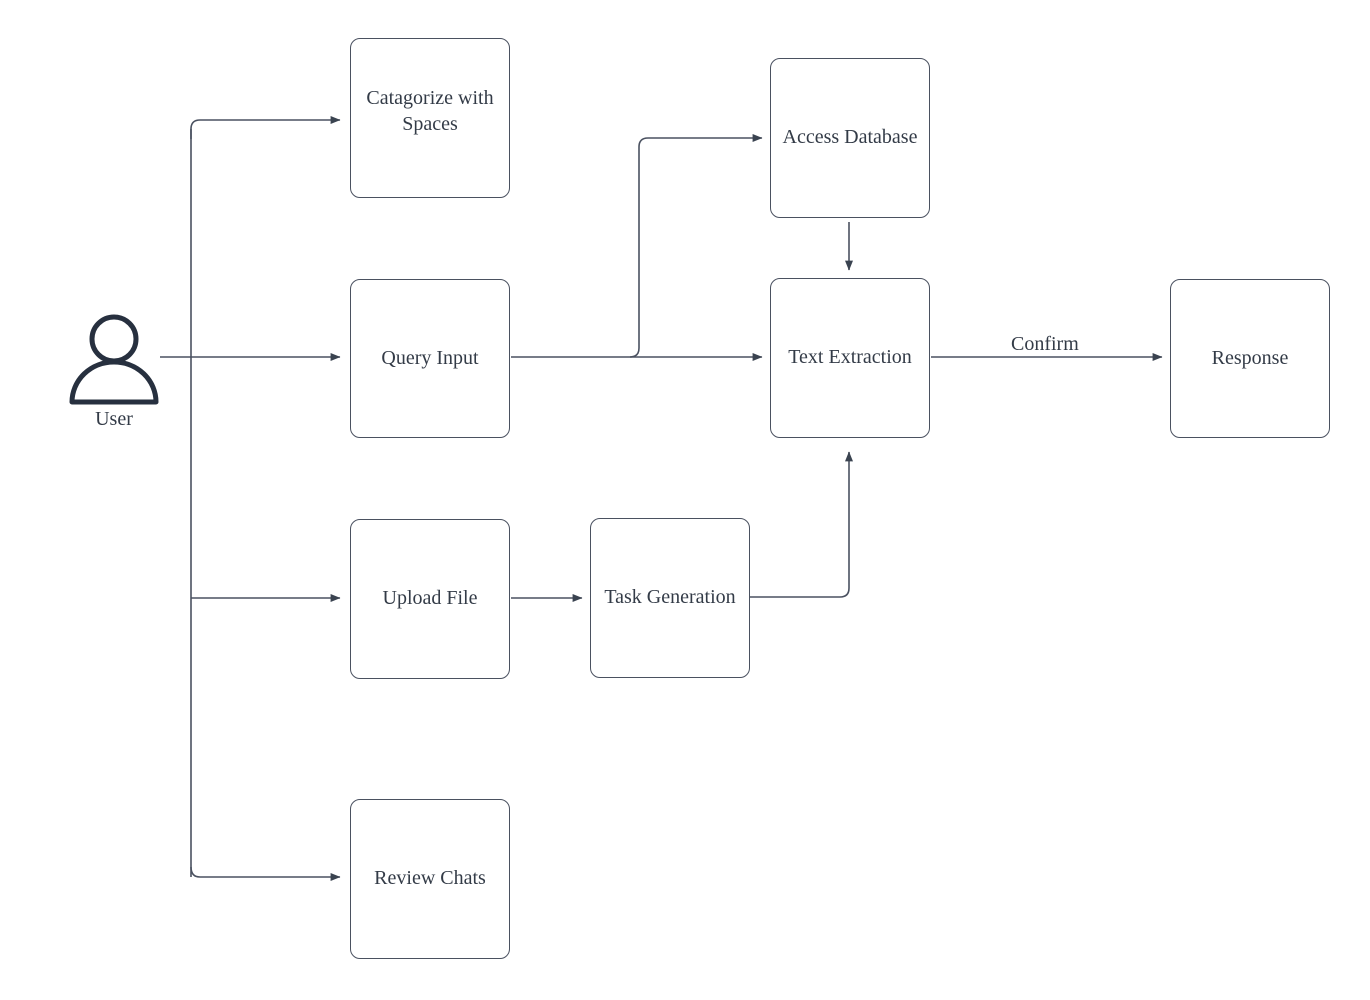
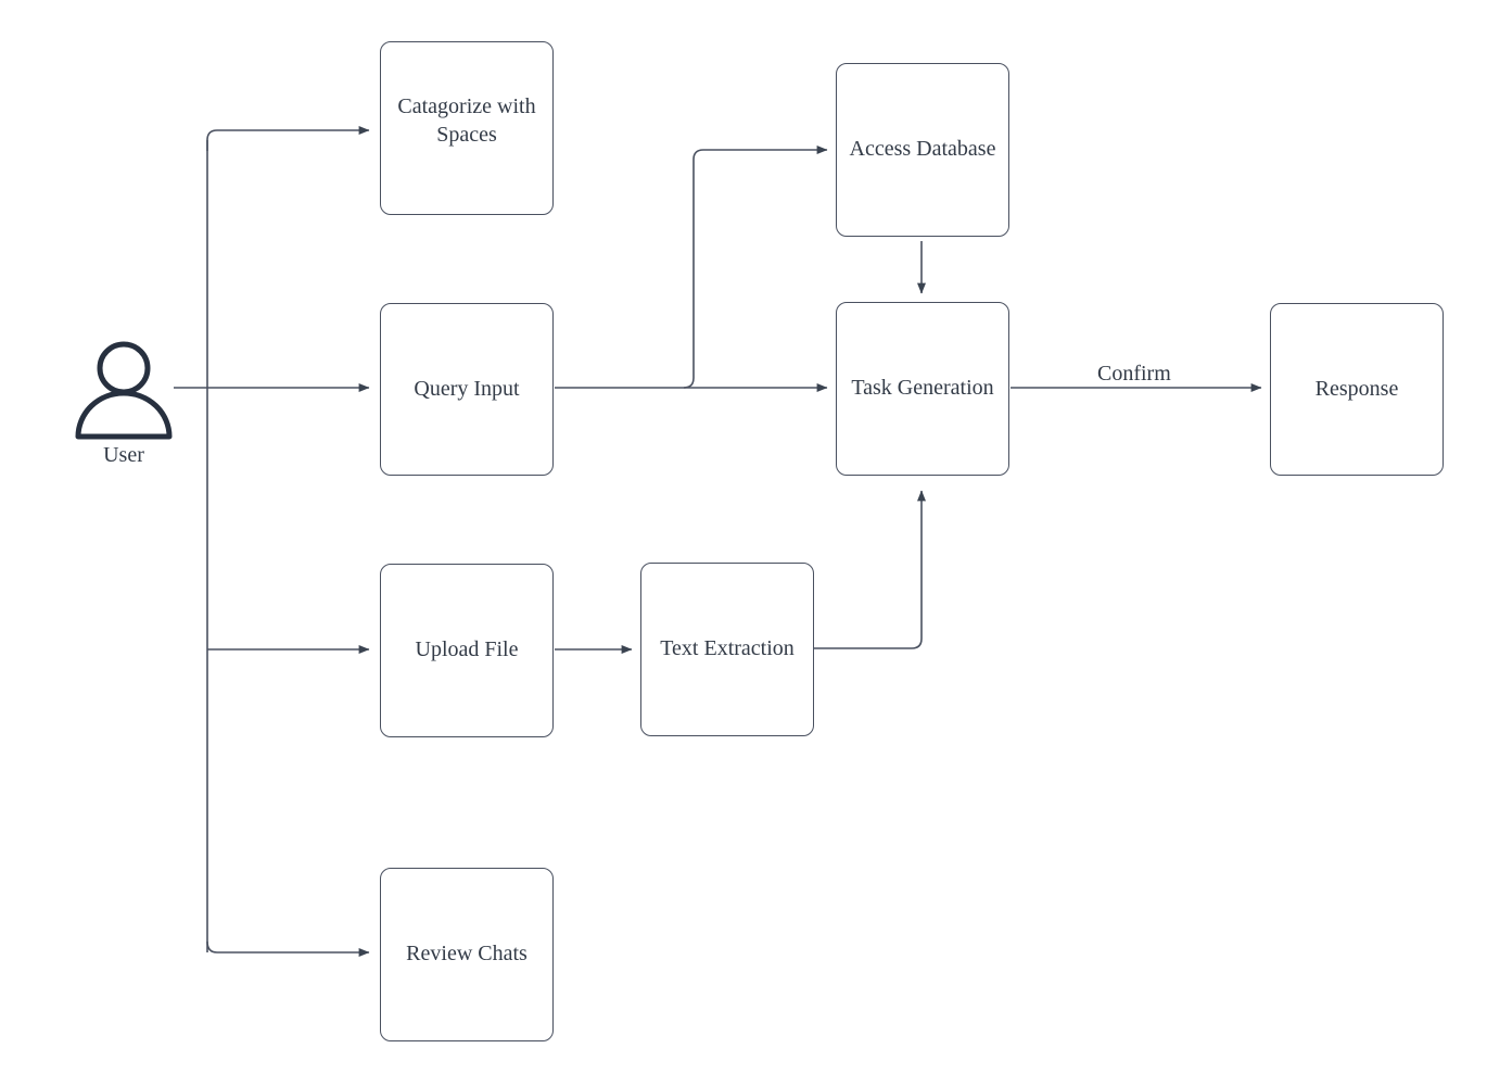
  User
  Catagorize with Spaces
  Query Input
  Upload File
  Review Chats
- Task Generation
+ Text Extraction
  Access Database
- Text Extraction
+ Task Generation
  Response
  Confirm
